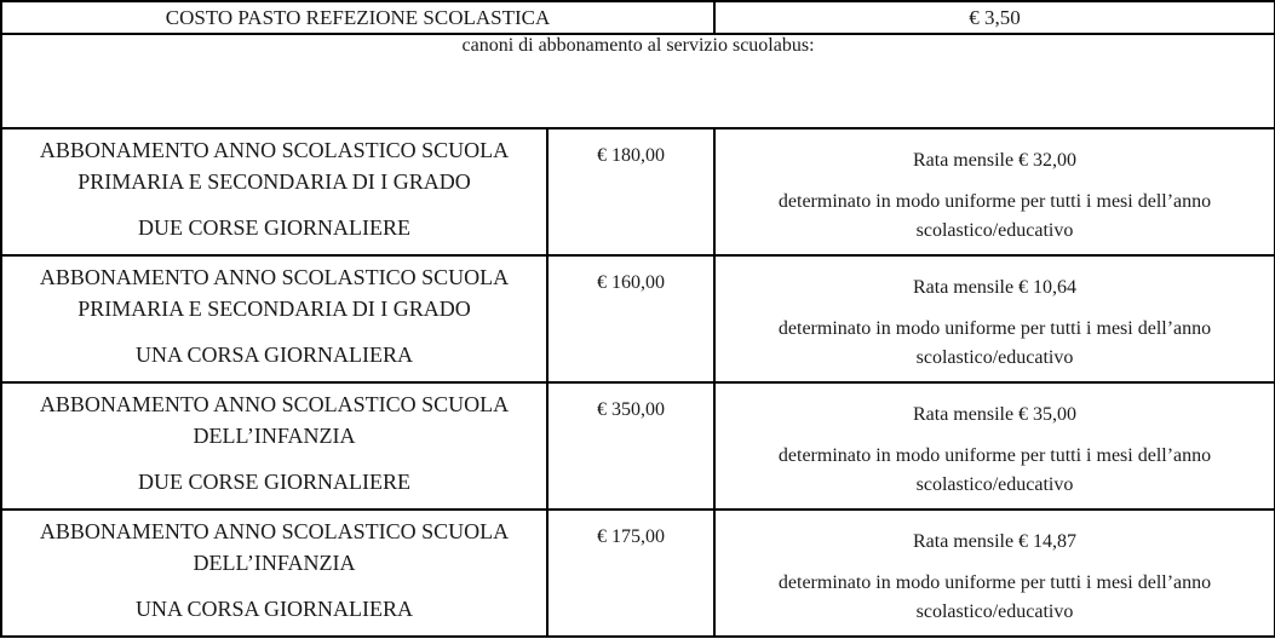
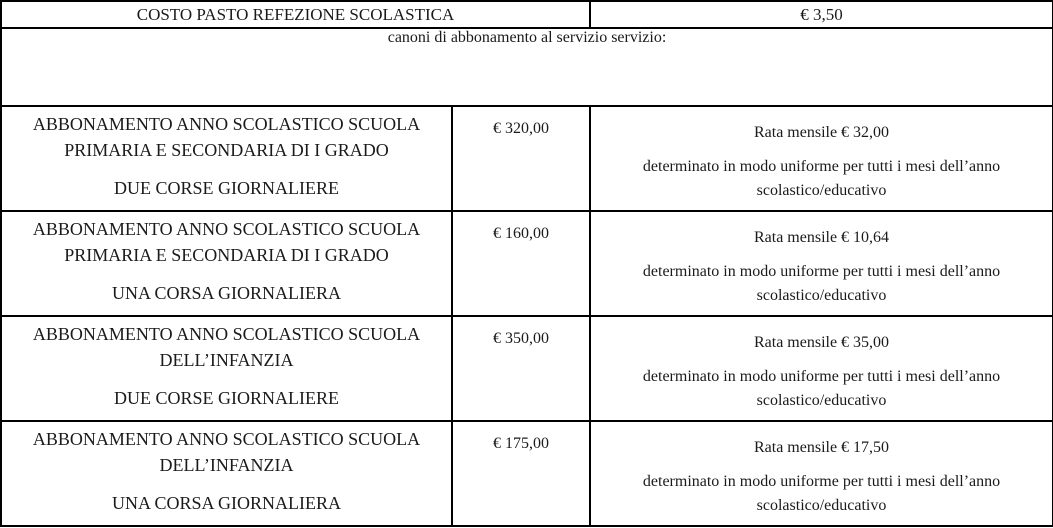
  COSTO PASTO REFEZIONE SCOLASTICA	€ 3,50
- canoni di abbonamento al servizio scuolabus:
+ canoni di abbonamento al servizio servizio:
- ABBONAMENTO ANNO SCOLASTICO SCUOLA PRIMARIA E SECONDARIA DI I GRADO DUE CORSE GIORNALIERE	€ 180,00	Rata mensile € 32,00 determinato in modo uniforme per tutti i mesi dell’anno scolastico/educativo
+ ABBONAMENTO ANNO SCOLASTICO SCUOLA PRIMARIA E SECONDARIA DI I GRADO DUE CORSE GIORNALIERE	€ 320,00	Rata mensile € 32,00 determinato in modo uniforme per tutti i mesi dell’anno scolastico/educativo
  ABBONAMENTO ANNO SCOLASTICO SCUOLA PRIMARIA E SECONDARIA DI I GRADO UNA CORSA GIORNALIERA	€ 160,00	Rata mensile € 10,64 determinato in modo uniforme per tutti i mesi dell’anno scolastico/educativo
  ABBONAMENTO ANNO SCOLASTICO SCUOLA DELL’INFANZIA DUE CORSE GIORNALIERE	€ 350,00	Rata mensile € 35,00 determinato in modo uniforme per tutti i mesi dell’anno scolastico/educativo
- ABBONAMENTO ANNO SCOLASTICO SCUOLA DELL’INFANZIA UNA CORSA GIORNALIERA	€ 175,00	Rata mensile € 14,87 determinato in modo uniforme per tutti i mesi dell’anno scolastico/educativo
+ ABBONAMENTO ANNO SCOLASTICO SCUOLA DELL’INFANZIA UNA CORSA GIORNALIERA	€ 175,00	Rata mensile € 17,50 determinato in modo uniforme per tutti i mesi dell’anno scolastico/educativo
